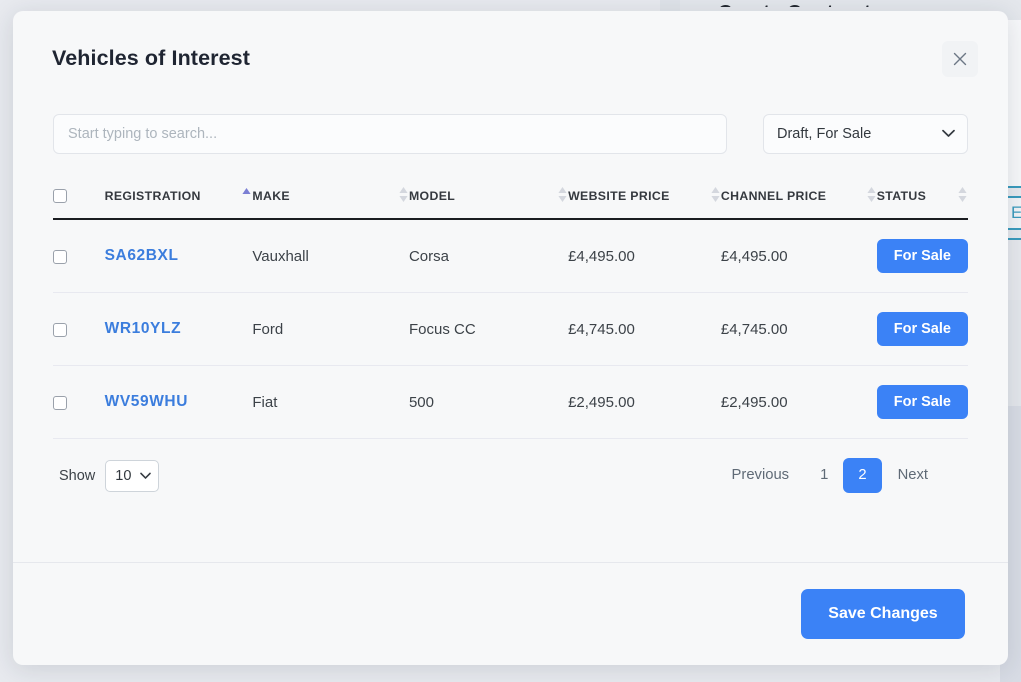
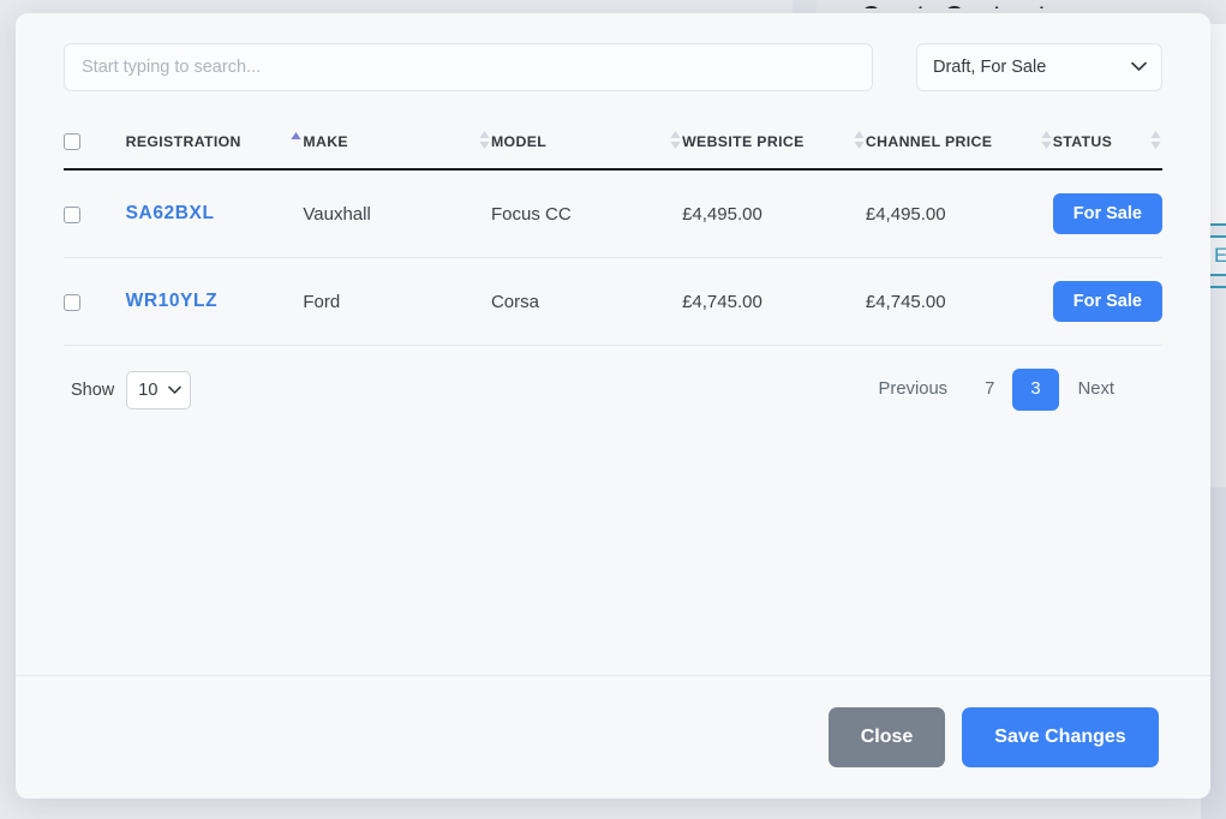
  E
- Vehicles of Interest
  Start typing to search...
  Draft, For Sale
  	REGISTRATION	MAKE	MODEL	WEBSITE PRICE	CHANNEL PRICE	STATUS
- 	SA62BXL	Vauxhall	Corsa	£4,495.00	£4,495.00	For Sale
+ 	SA62BXL	Vauxhall	Focus CC	£4,495.00	£4,495.00	For Sale
- 	WR10YLZ	Ford	Focus CC	£4,745.00	£4,745.00	For Sale
+ 	WR10YLZ	Ford	Corsa	£4,745.00	£4,745.00	For Sale
- 	WV59WHU	Fiat	500	£2,495.00	£2,495.00	For Sale
  Show
  10
  Previous
- 1
+ 7
- 2
+ 3
  Next
+ Close
  Save Changes
